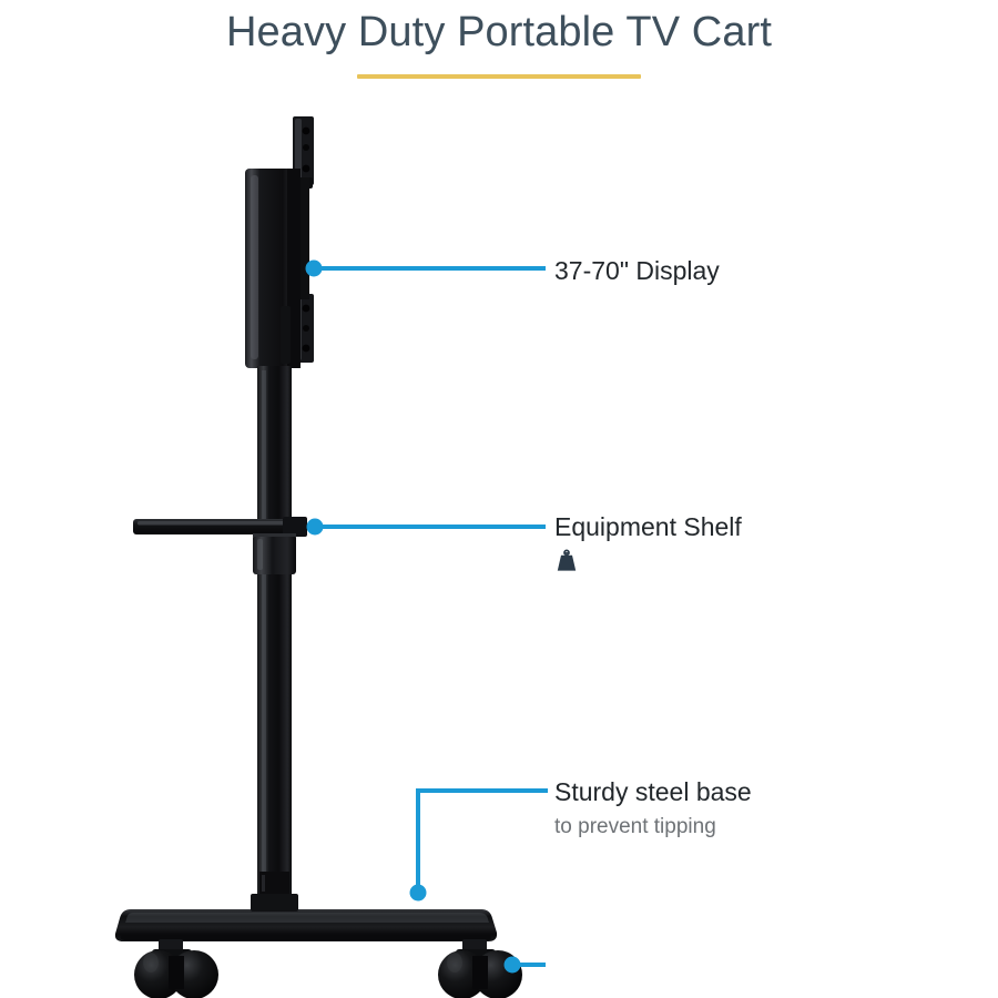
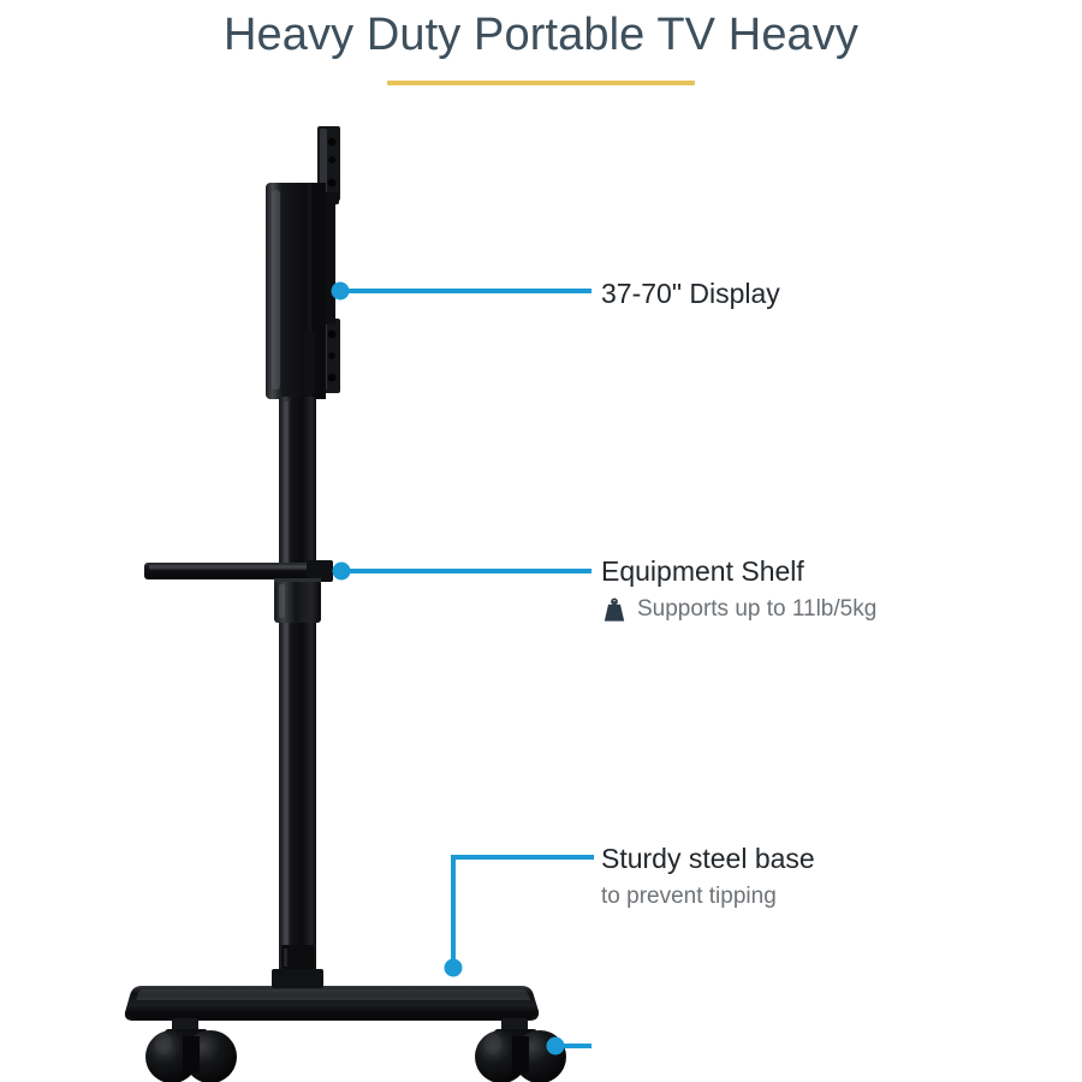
- Heavy Duty Portable TV Cart
+ Heavy Duty Portable TV Heavy
  37-70" Display
  Equipment Shelf
+ Supports up to 11lb/5kg
  Sturdy steel base
  to prevent tipping
